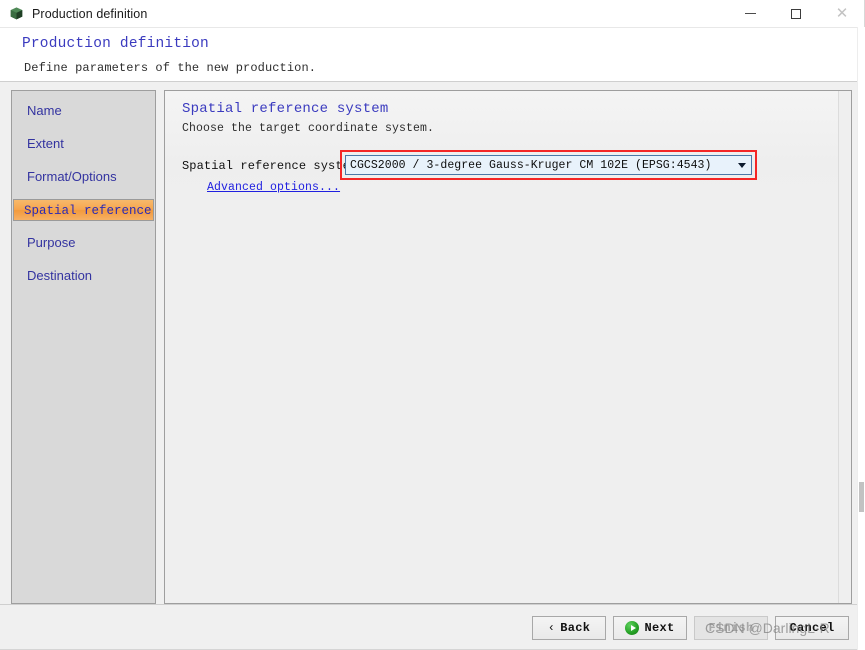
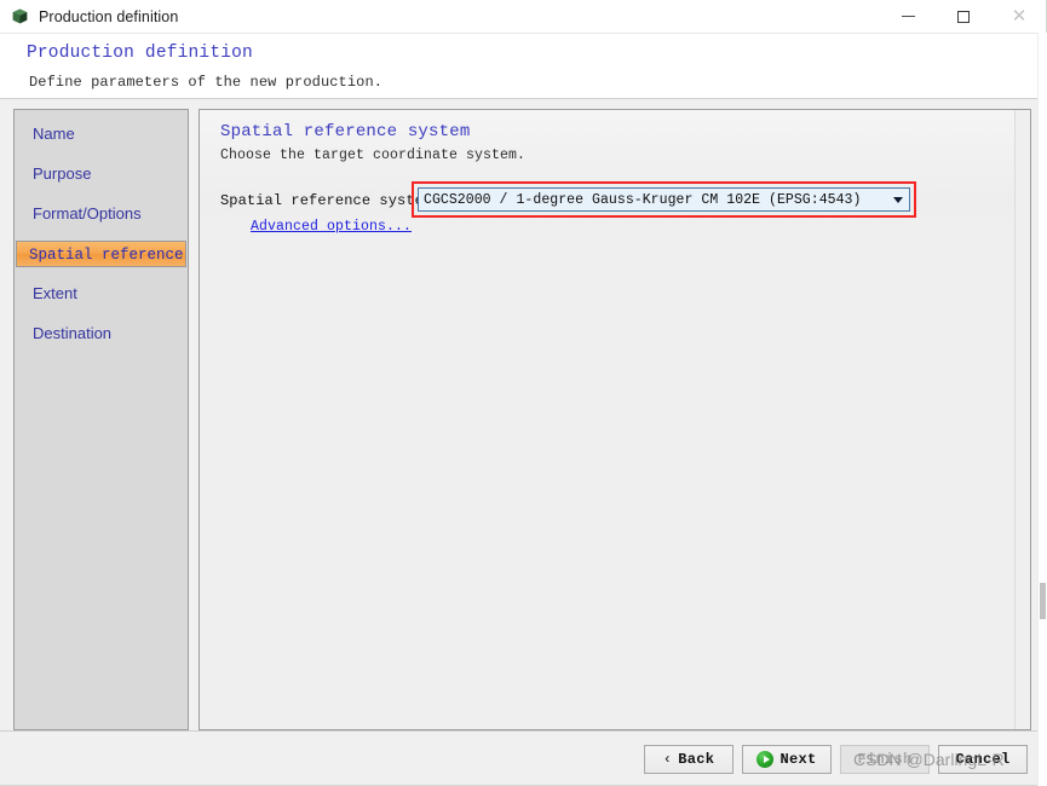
  Production definition
  ✕
  Production definition
  Define parameters of the new production.
  Name
- Extent
+ Purpose
  Format/Options
  Spatial reference
- Purpose
+ Extent
  Destination
  Spatial reference system
  Choose the target coordinate system.
  Spatial reference syst
- CGCS2000 / 3-degree Gauss-Kruger CM 102E (EPSG:4543)
+ CGCS2000 / 1-degree Gauss-Kruger CM 102E (EPSG:4543)
  Advanced options...
  ‹
  Back
  Next
  Finish
  Cancel
  CSDN @DarlingL-R
